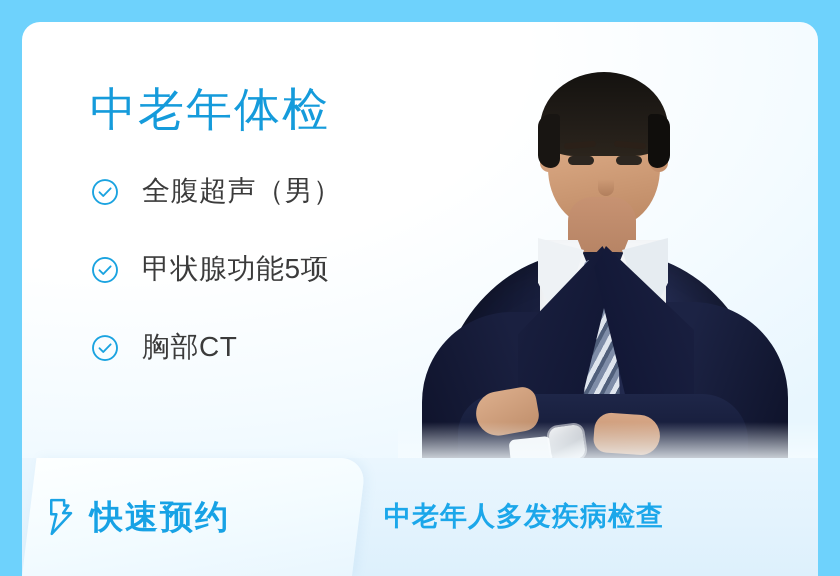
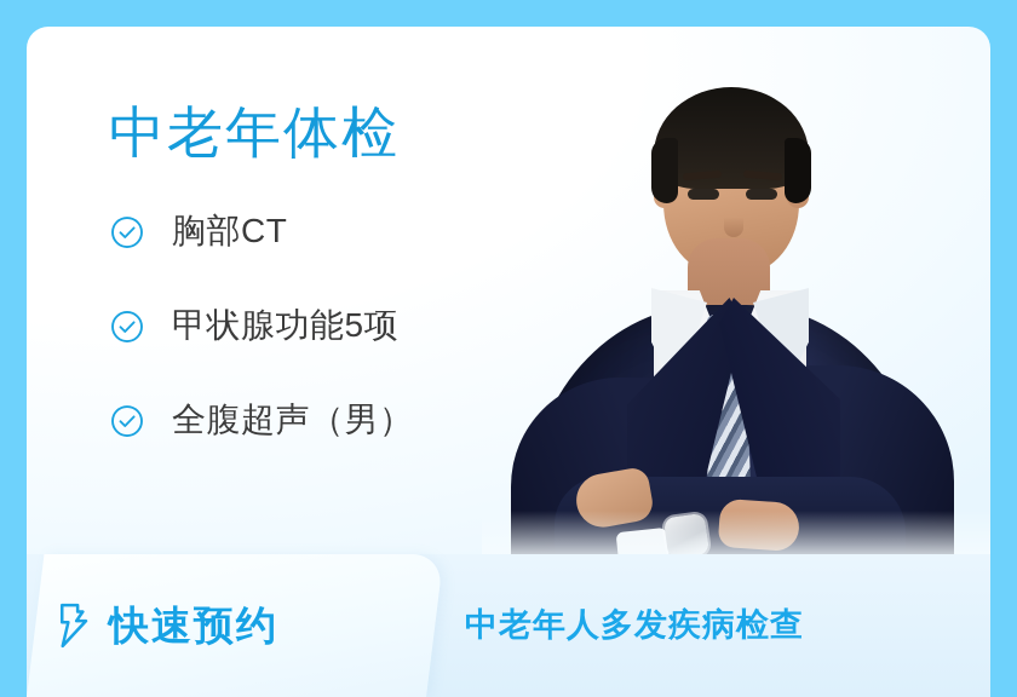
  中老年体检
- 全腹超声（男）
+ 胸部CT
  甲状腺功能5项
- 胸部CT
+ 全腹超声（男）
  快速预约
  中老年人多发疾病检查
